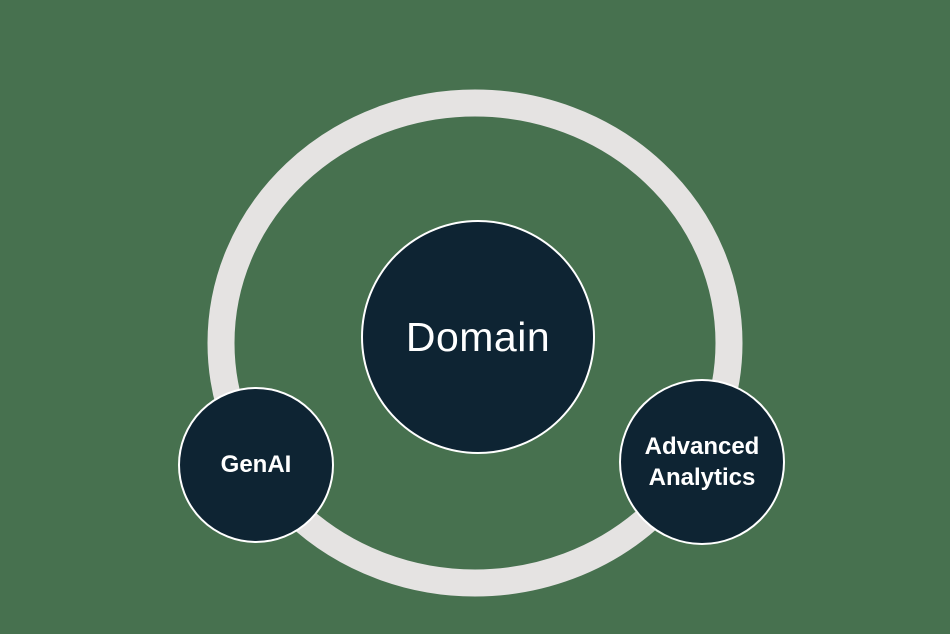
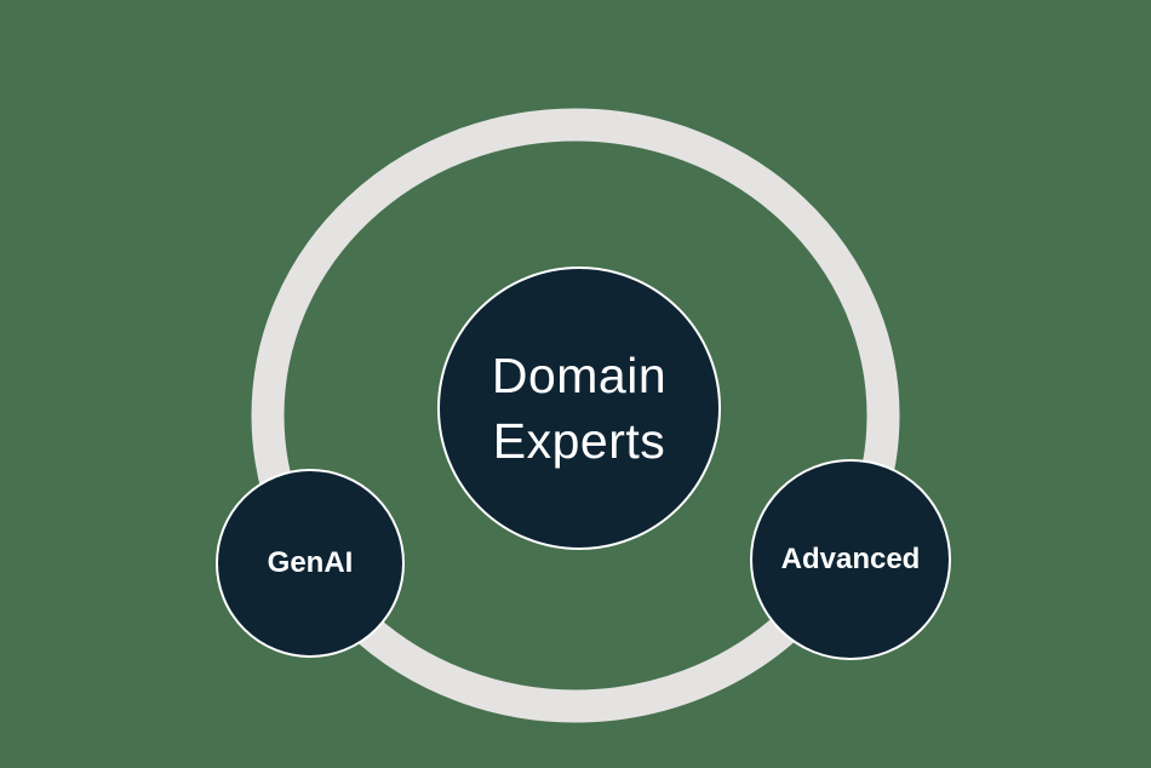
  Domain
+ Experts
  GenAI
  Advanced
- Analytics
